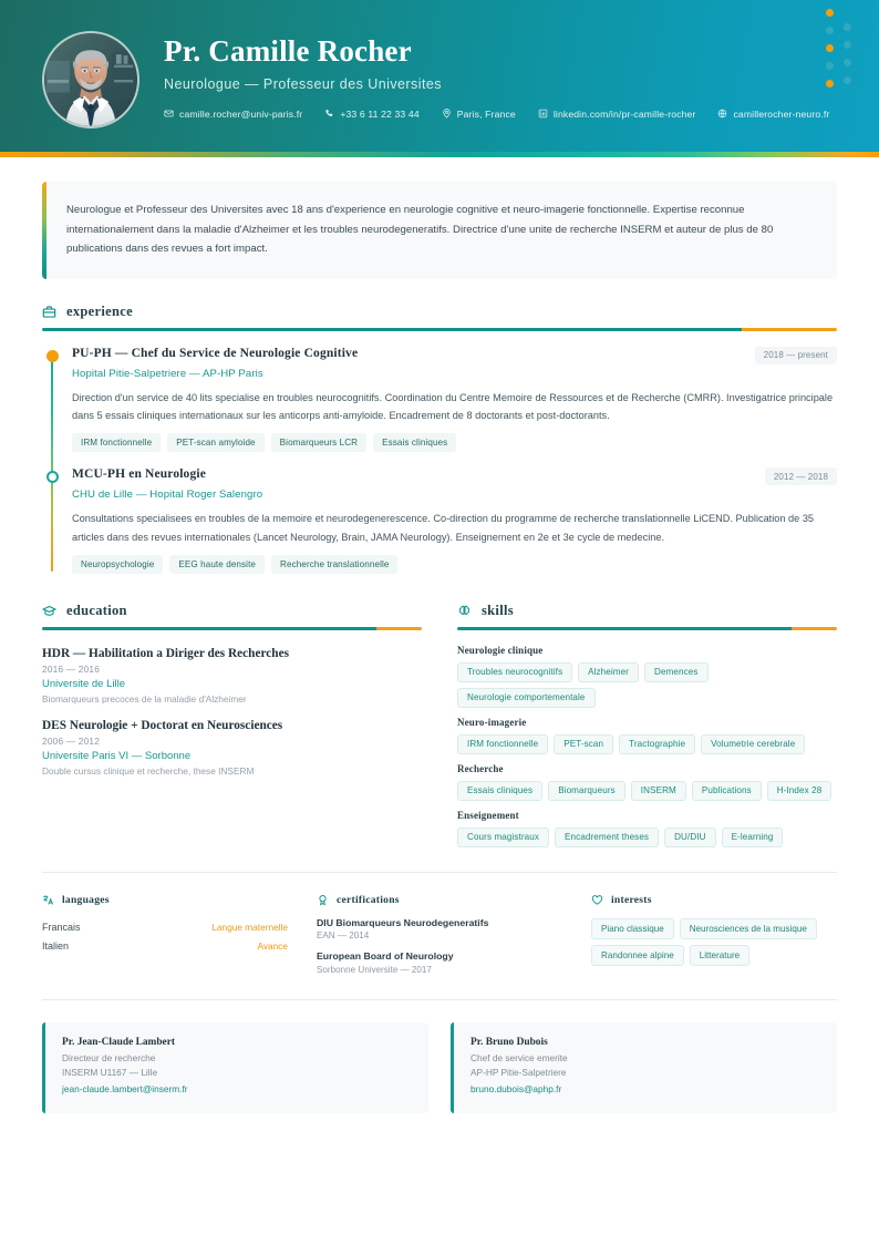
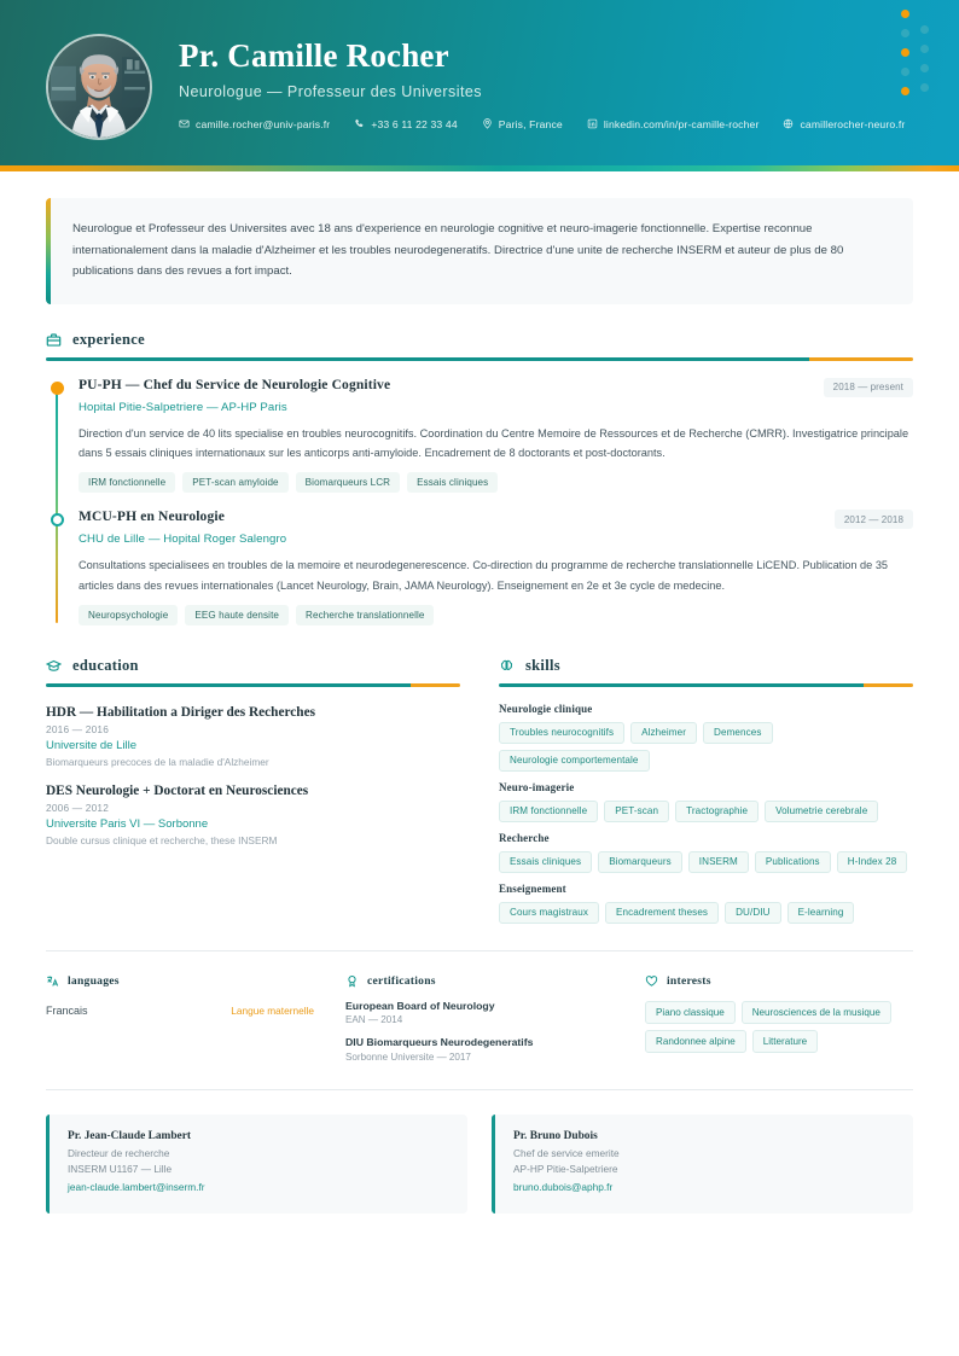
  Pr. Camille Rocher
  Neurologue — Professeur des Universites
  camille.rocher@univ-paris.fr
  +33 6 11 22 33 44
  Paris, France
  linkedin.com/in/pr-camille-rocher
  camillerocher-neuro.fr
  Neurologue et Professeur des Universites avec 18 ans d'experience en neurologie cognitive et neuro-imagerie fonctionnelle. Expertise reconnue internationalement dans la maladie d'Alzheimer et les troubles neurodegeneratifs. Directrice d'une unite de recherche INSERM et auteur de plus de 80 publications dans des revues a fort impact.
  experience
  PU-PH — Chef du Service de Neurologie Cognitive
  2018 — present
  Hopital Pitie-Salpetriere — AP-HP Paris
  Direction d'un service de 40 lits specialise en troubles neurocognitifs. Coordination du Centre Memoire de Ressources et de Recherche (CMRR). Investigatrice principale dans 5 essais cliniques internationaux sur les anticorps anti-amyloide. Encadrement de 8 doctorants et post-doctorants.
  IRM fonctionnelle
  PET-scan amyloide
  Biomarqueurs LCR
  Essais cliniques
  MCU-PH en Neurologie
  2012 — 2018
  CHU de Lille — Hopital Roger Salengro
  Consultations specialisees en troubles de la memoire et neurodegenerescence. Co-direction du programme de recherche translationnelle LiCEND. Publication de 35 articles dans des revues internationales (Lancet Neurology, Brain, JAMA Neurology). Enseignement en 2e et 3e cycle de medecine.
  Neuropsychologie
  EEG haute densite
  Recherche translationnelle
  education
  HDR — Habilitation a Diriger des Recherches
  2016 — 2016
  Universite de Lille
  Biomarqueurs precoces de la maladie d'Alzheimer
  DES Neurologie + Doctorat en Neurosciences
  2006 — 2012
  Universite Paris VI — Sorbonne
  Double cursus clinique et recherche, these INSERM
  skills
  Neurologie clinique
  Troubles neurocognitifs
  Alzheimer
  Demences
  Neurologie comportementale
  Neuro-imagerie
  IRM fonctionnelle
  PET-scan
  Tractographie
  Volumetrie cerebrale
  Recherche
  Essais cliniques
  Biomarqueurs
  INSERM
  Publications
  H-Index 28
  Enseignement
  Cours magistraux
  Encadrement theses
  DU/DIU
  E-learning
  languages
  Francais
  Langue maternelle
- Italien
- Avance
  certifications
- DIU Biomarqueurs Neurodegeneratifs
+ European Board of Neurology
  EAN — 2014
- European Board of Neurology
+ DIU Biomarqueurs Neurodegeneratifs
  Sorbonne Universite — 2017
  interests
  Piano classique
  Neurosciences de la musique
  Randonnee alpine
  Litterature
  Pr. Jean-Claude Lambert
  Directeur de recherche
  INSERM U1167 — Lille
  jean-claude.lambert@inserm.fr
  Pr. Bruno Dubois
  Chef de service emerite
  AP-HP Pitie-Salpetriere
  bruno.dubois@aphp.fr
